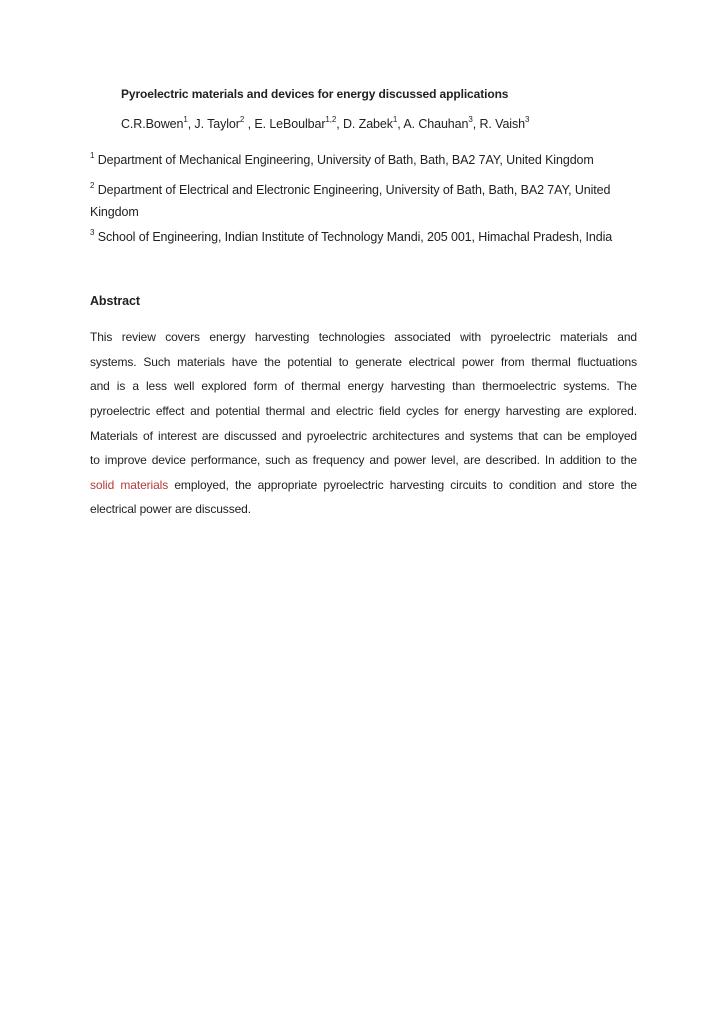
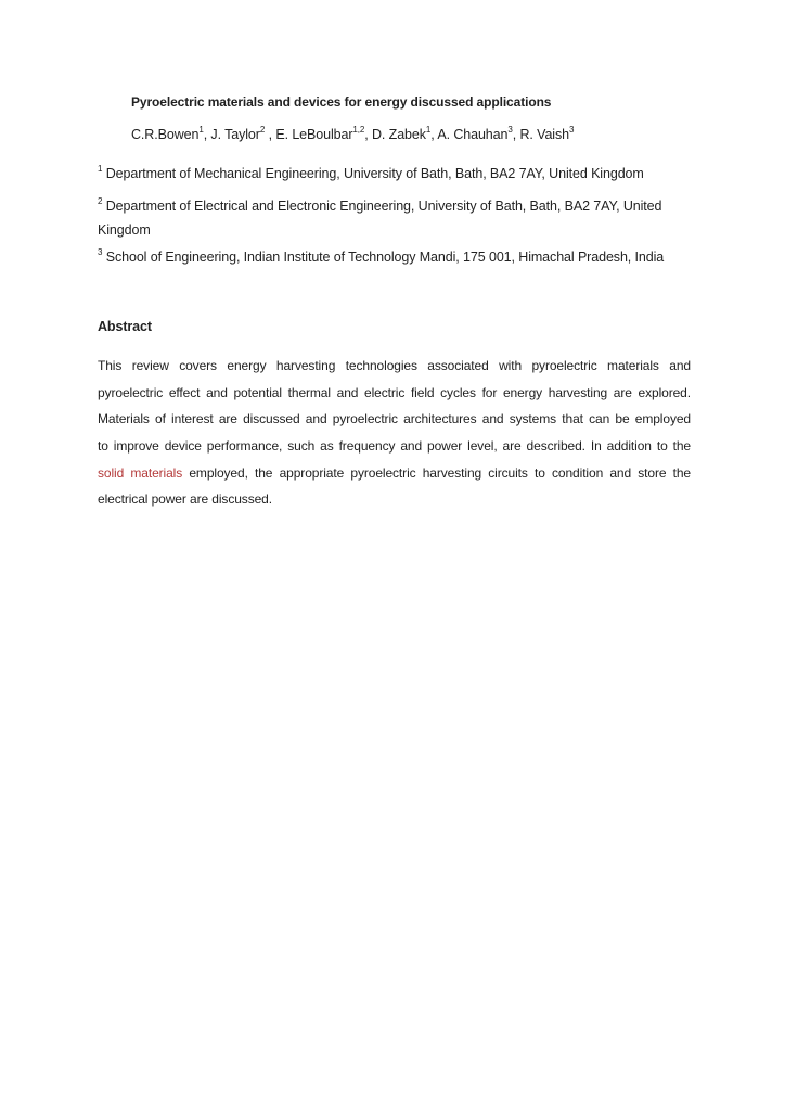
  Pyroelectric materials and devices for energy discussed applications
  C.R.Bowen1, J. Taylor2 , E. LeBoulbar1,2, D. Zabek1, A. Chauhan3, R. Vaish3
  1 Department of Mechanical Engineering, University of Bath, Bath, BA2 7AY, United Kingdom
  2 Department of Electrical and Electronic Engineering, University of Bath, Bath, BA2 7AY, United
  Kingdom
- 3 School of Engineering, Indian Institute of Technology Mandi, 205 001, Himachal Pradesh, India
+ 3 School of Engineering, Indian Institute of Technology Mandi, 175 001, Himachal Pradesh, India
  Abstract
  This review covers energy harvesting technologies associated with pyroelectric materials and
- systems. Such materials have the potential to generate electrical power from thermal fluctuations
- and is a less well explored form of thermal energy harvesting than thermoelectric systems. The
  pyroelectric effect and potential thermal and electric field cycles for energy harvesting are explored.
  Materials of interest are discussed and pyroelectric architectures and systems that can be employed
  to improve device performance, such as frequency and power level, are described. In addition to the
  solid materials employed, the appropriate pyroelectric harvesting circuits to condition and store the
  electrical power are discussed.
